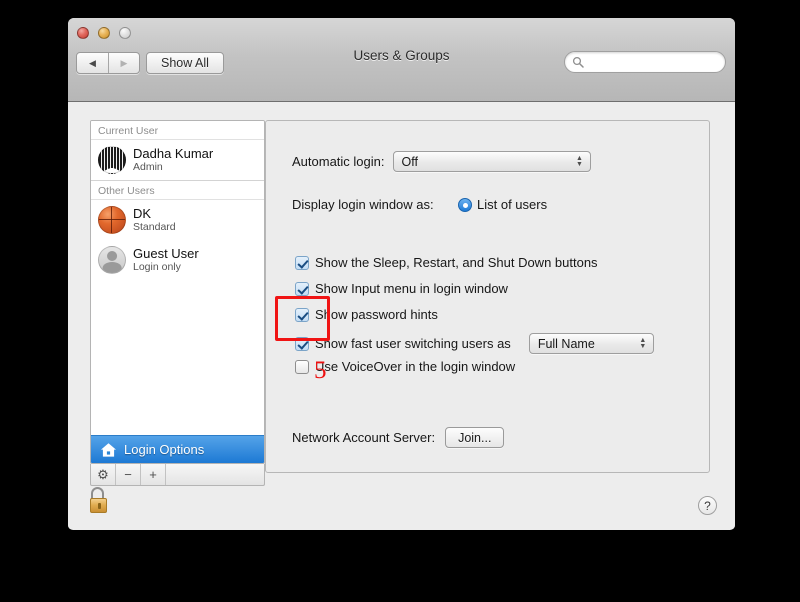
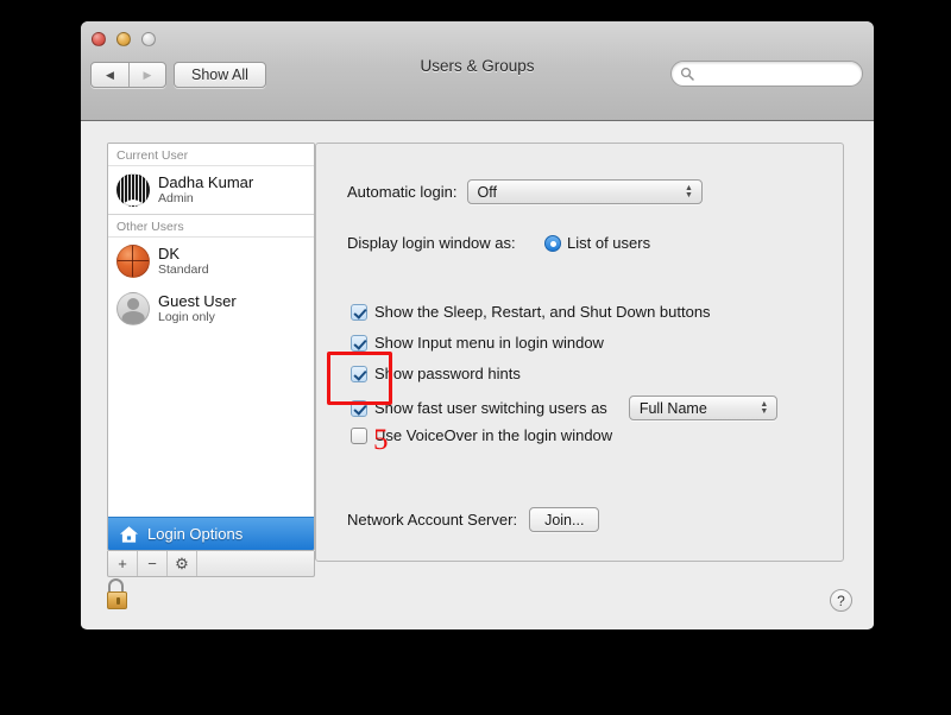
  Users & Groups
  ◀
  ▶
  Show All
  Current User
  Dadha Kumar
  Admin
  Other Users
  DK
  Standard
  Guest User
  Login only
  Login Options
- ⚙
+ +
  −
- +
+ ⚙
  Automatic login:
  Off
  Display login window as:
  List of users
  Show the Sleep, Restart, and Shut Down buttons
  Show Input menu in login window
  Show password hints
  Show fast user switching users as
  Full Name
  Use VoiceOver in the login window
  Network Account Server:
  Join...
  ?
  5
